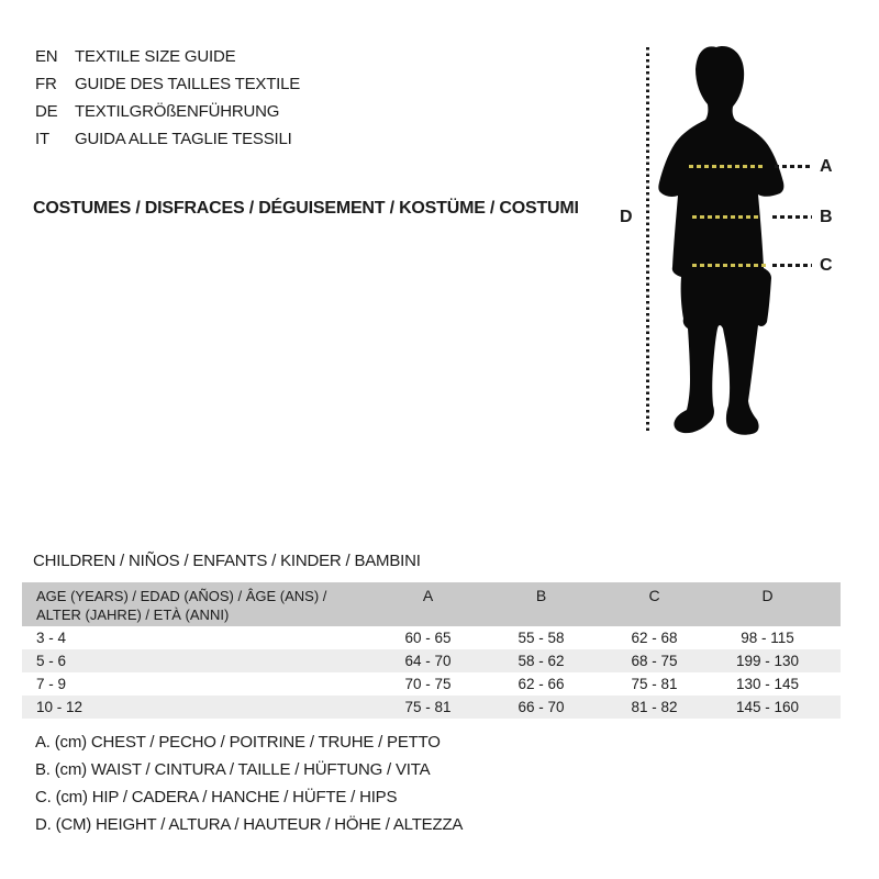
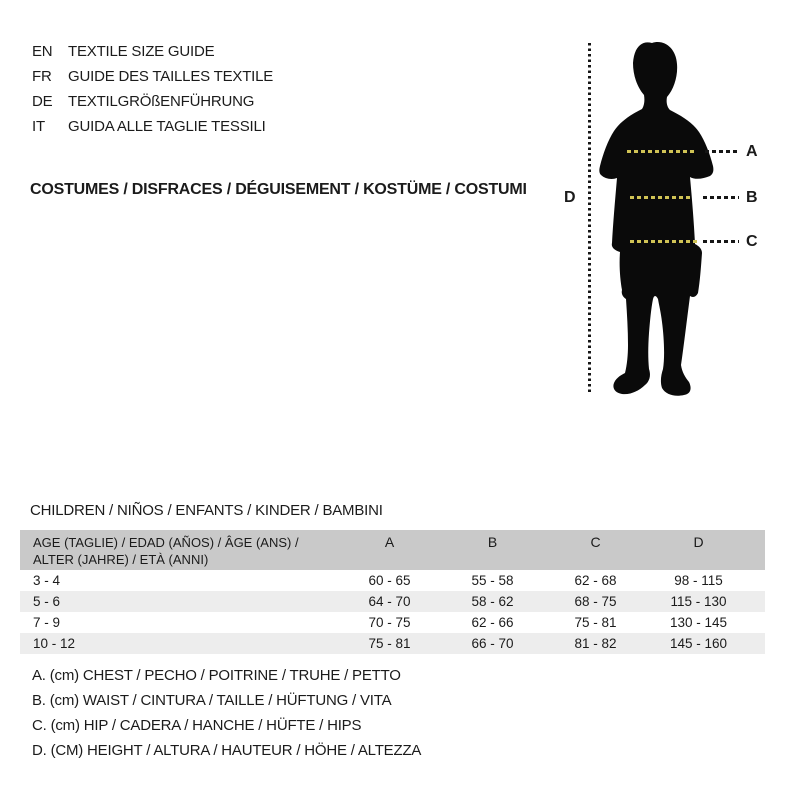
  EN
  TEXTILE SIZE GUIDE
  FR
  GUIDE DES TAILLES TEXTILE
  DE
  TEXTILGRÖßENFÜHRUNG
  IT
  GUIDA ALLE TAGLIE TESSILI
  COSTUMES / DISFRACES / DÉGUISEMENT / KOSTÜME / COSTUMI
  D
  A
  B
  C
  CHILDREN / NIÑOS / ENFANTS / KINDER / BAMBINI
- AGE (YEARS) / EDAD (AÑOS) / ÂGE (ANS) /
+ AGE (TAGLIE) / EDAD (AÑOS) / ÂGE (ANS) /
  ALTER (JAHRE) / ETÀ (ANNI)
  A
  B
  C
  D
  3 - 4
  60 - 65
  55 - 58
  62 - 68
  98 - 115
  5 - 6
  64 - 70
  58 - 62
  68 - 75
- 199 - 130
+ 115 - 130
  7 - 9
  70 - 75
  62 - 66
  75 - 81
  130 - 145
  10 - 12
  75 - 81
  66 - 70
  81 - 82
  145 - 160
  A. (cm) CHEST / PECHO / POITRINE / TRUHE / PETTO
  B. (cm) WAIST / CINTURA / TAILLE / HÜFTUNG / VITA
  C. (cm) HIP / CADERA / HANCHE / HÜFTE / HIPS
  D. (CM) HEIGHT / ALTURA / HAUTEUR / HÖHE / ALTEZZA
